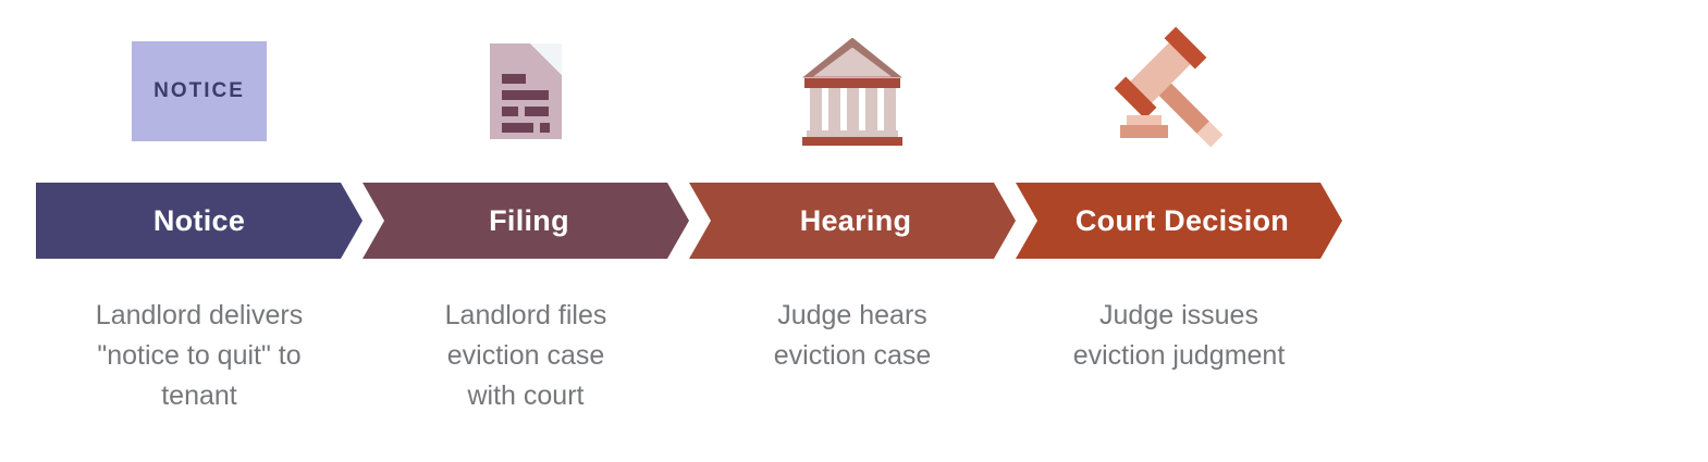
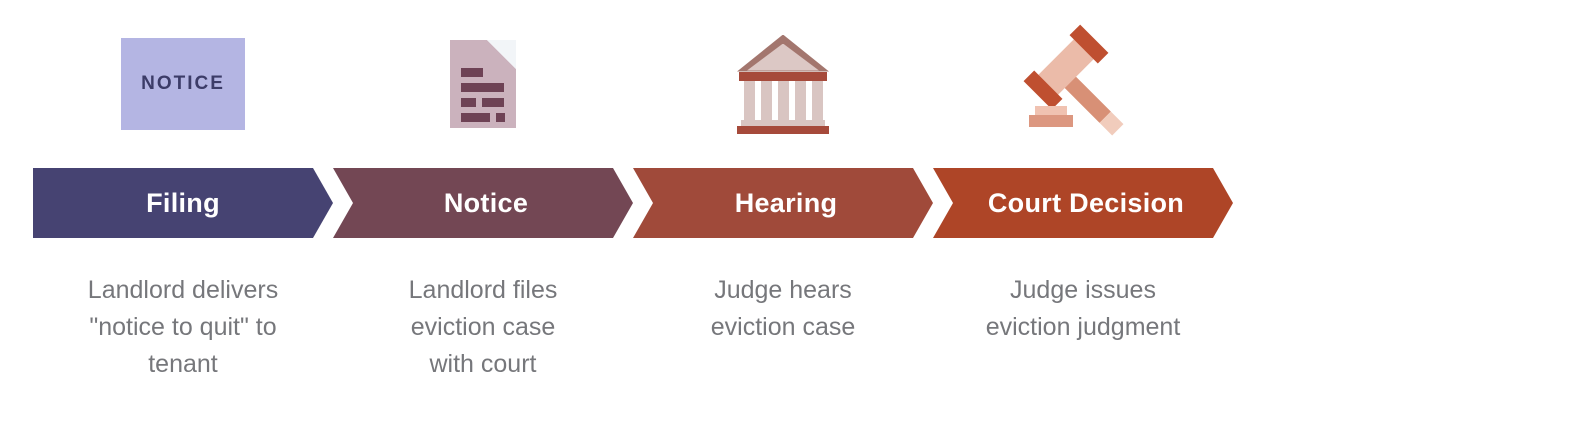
  NOTICE
- Notice
+ Filing
  Landlord delivers
  "notice to quit" to
  tenant
- Filing
+ Notice
  Landlord files
  eviction case
  with court
  Hearing
  Judge hears
  eviction case
  Court Decision
  Judge issues
  eviction judgment
